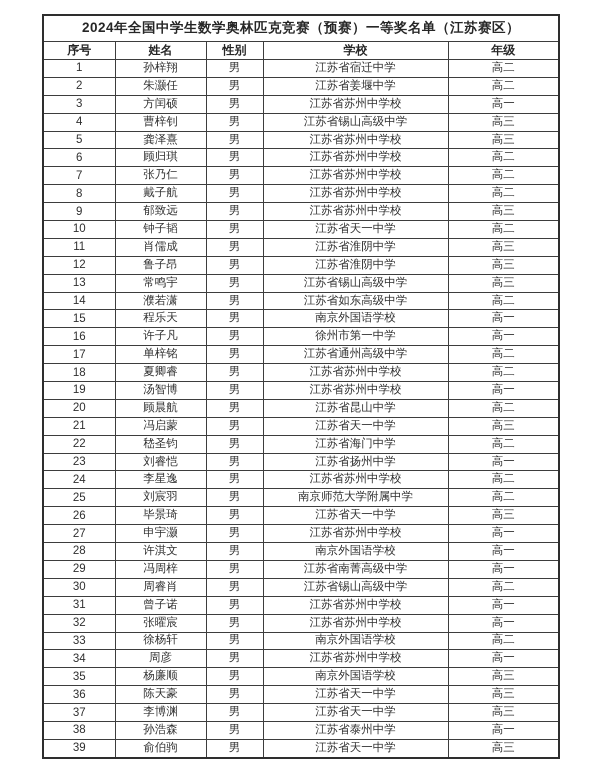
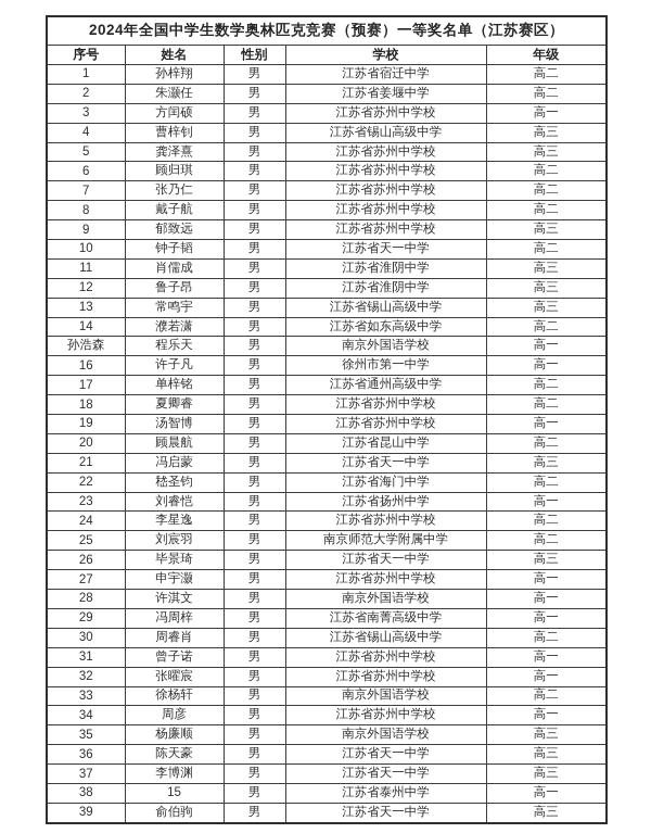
  2024年全国中学生数学奥林匹克竞赛（预赛）一等奖名单（江苏赛区）
  序号	姓名	性别	学校	年级
  1	孙梓翔	男	江苏省宿迁中学	高二
  2	朱灏任	男	江苏省姜堰中学	高二
  3	方闰硕	男	江苏省苏州中学校	高一
  4	曹梓钊	男	江苏省锡山高级中学	高三
  5	龚泽熹	男	江苏省苏州中学校	高三
  6	顾归琪	男	江苏省苏州中学校	高二
  7	张乃仁	男	江苏省苏州中学校	高二
  8	戴子航	男	江苏省苏州中学校	高二
  9	郁致远	男	江苏省苏州中学校	高三
  10	钟子韬	男	江苏省天一中学	高二
  11	肖儒成	男	江苏省淮阴中学	高三
  12	鲁子昂	男	江苏省淮阴中学	高三
  13	常鸣宇	男	江苏省锡山高级中学	高三
  14	濮若潇	男	江苏省如东高级中学	高二
- 15	程乐天	男	南京外国语学校	高一
+ 孙浩森	程乐天	男	南京外国语学校	高一
  16	许子凡	男	徐州市第一中学	高一
  17	单梓铭	男	江苏省通州高级中学	高二
  18	夏卿睿	男	江苏省苏州中学校	高二
  19	汤智博	男	江苏省苏州中学校	高一
  20	顾晨航	男	江苏省昆山中学	高二
  21	冯启蒙	男	江苏省天一中学	高三
  22	嵇圣钧	男	江苏省海门中学	高二
  23	刘睿恺	男	江苏省扬州中学	高一
  24	李星逸	男	江苏省苏州中学校	高二
  25	刘宸羽	男	南京师范大学附属中学	高二
  26	毕景琦	男	江苏省天一中学	高三
  27	申宇灏	男	江苏省苏州中学校	高一
  28	许淇文	男	南京外国语学校	高一
  29	冯周梓	男	江苏省南菁高级中学	高一
  30	周睿肖	男	江苏省锡山高级中学	高二
  31	曾子诺	男	江苏省苏州中学校	高一
  32	张曜宸	男	江苏省苏州中学校	高一
  33	徐杨轩	男	南京外国语学校	高二
  34	周彦	男	江苏省苏州中学校	高一
  35	杨廉顺	男	南京外国语学校	高三
  36	陈天豪	男	江苏省天一中学	高三
  37	李博渊	男	江苏省天一中学	高三
- 38	孙浩森	男	江苏省泰州中学	高一
+ 38	15	男	江苏省泰州中学	高一
  39	俞伯驹	男	江苏省天一中学	高三
